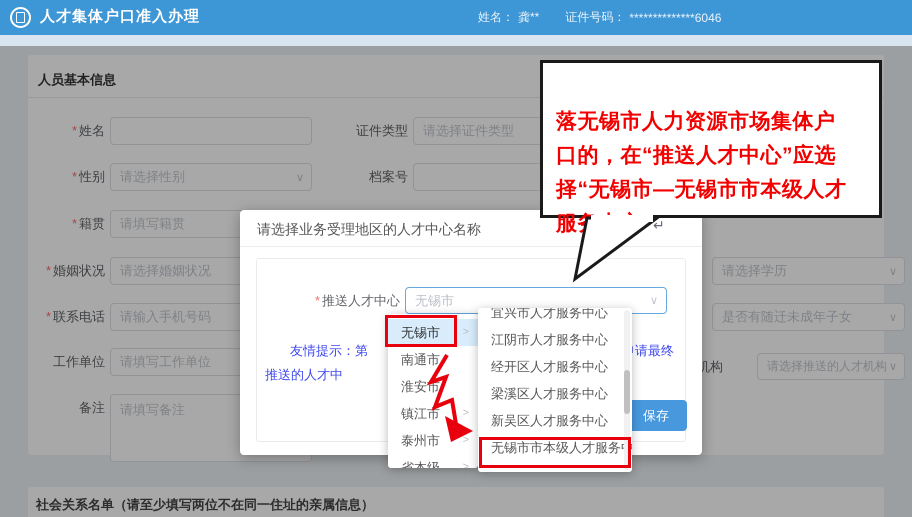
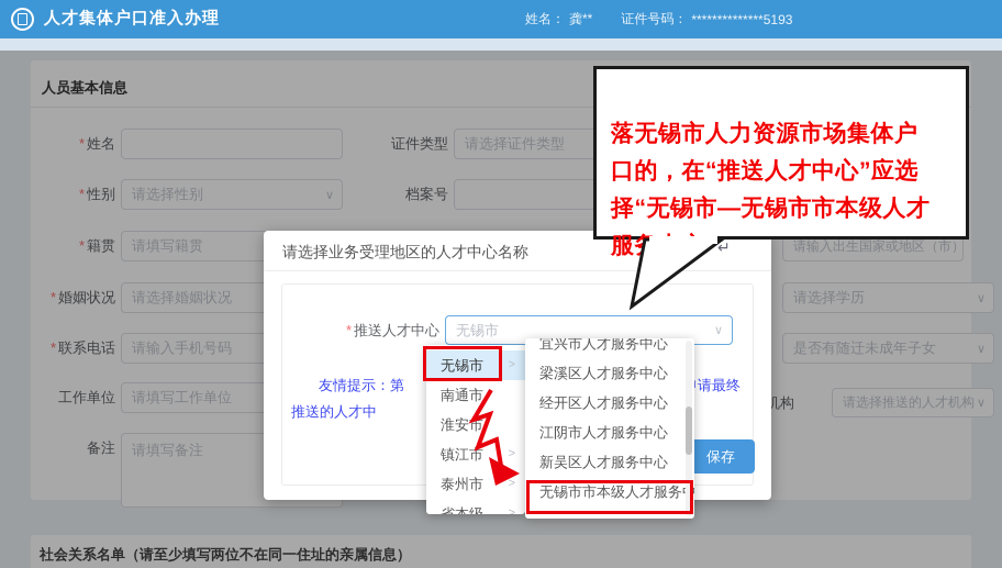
  人才集体户口准入办理
  姓名：
  龚**
  证件号码：
- **************6046
+ **************5193
  人员基本信息
  * 姓名
  证件类型
  请选择证件类型
  * 性别
  请选择性别
  ∨
  档案号
  * 籍贯
  请填写籍贯
+ 请输入出生国家或地区（市）
  * 婚姻状况
  请选择婚姻状况
  请选择学历
  ∨
  * 联系电话
  请输入手机号码
  是否有随迁未成年子女
  ∨
  工作单位
  请填写工作单位
  机构
  请选择推送的人才机构
  ∨
  备注
  请填写备注
  社会关系名单（请至少填写两位不在同一住址的亲属信息）
  请选择业务受理地区的人才中心名称
  * 推送人才中心
  无锡市
  ∨
  友情提示：第
  请最终
  推送的人才中
  保存
  无锡市
  >
  南通市
  淮安市
  镇江市
  >
  泰州市
  >
  省本级
  >
  宜兴市人才服务中心
- 江阴市人才服务中心
+ 梁溪区人才服务中心
  经开区人才服务中心
- 梁溪区人才服务中心
+ 江阴市人才服务中心
  新吴区人才服务中心
  无锡市市本级人才服务
  落无锡市人力资源市场集体户
  口的，在“推送人才中心”应选
  择“无锡市—无锡市市本级人才
